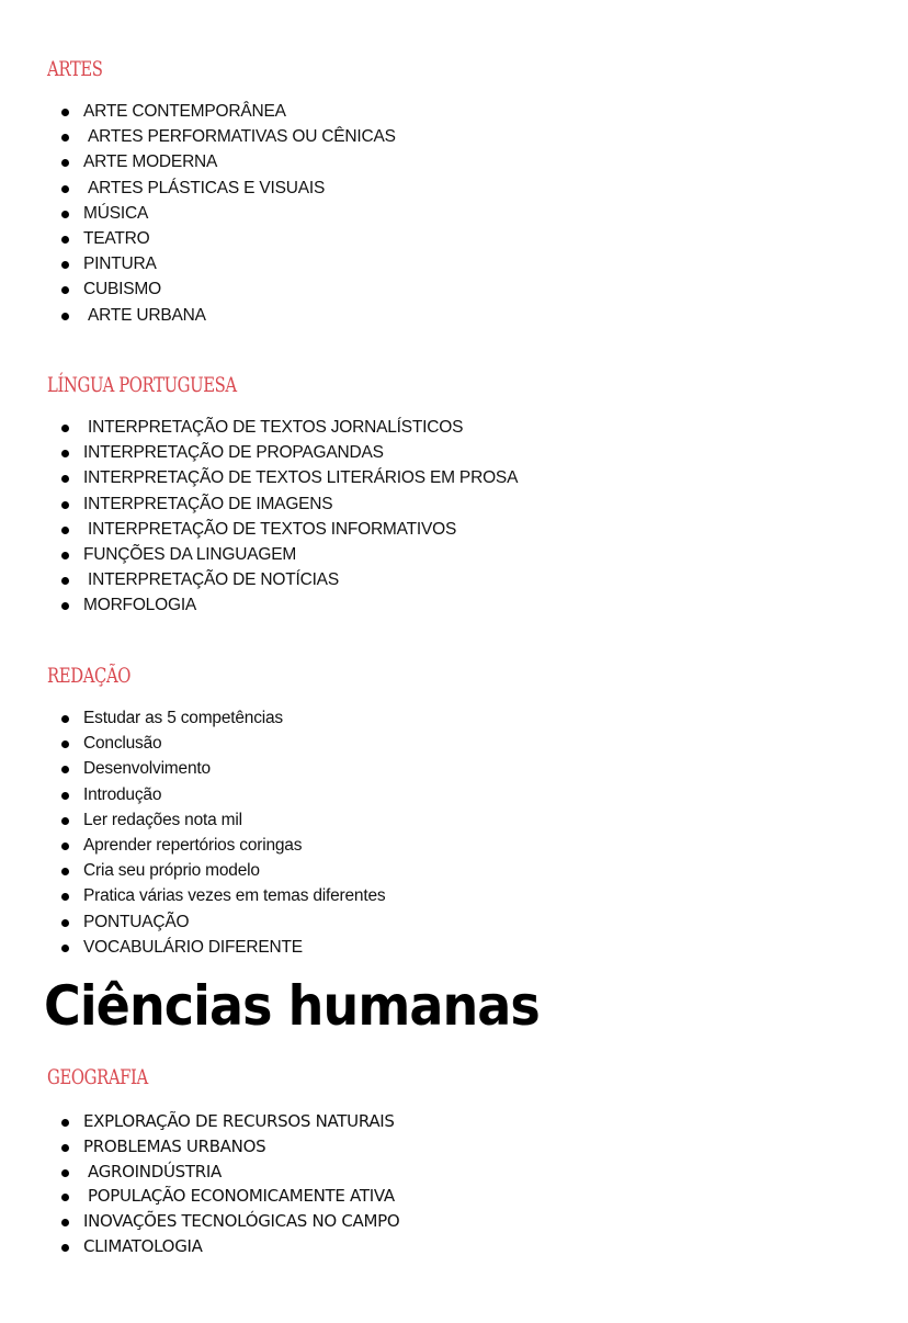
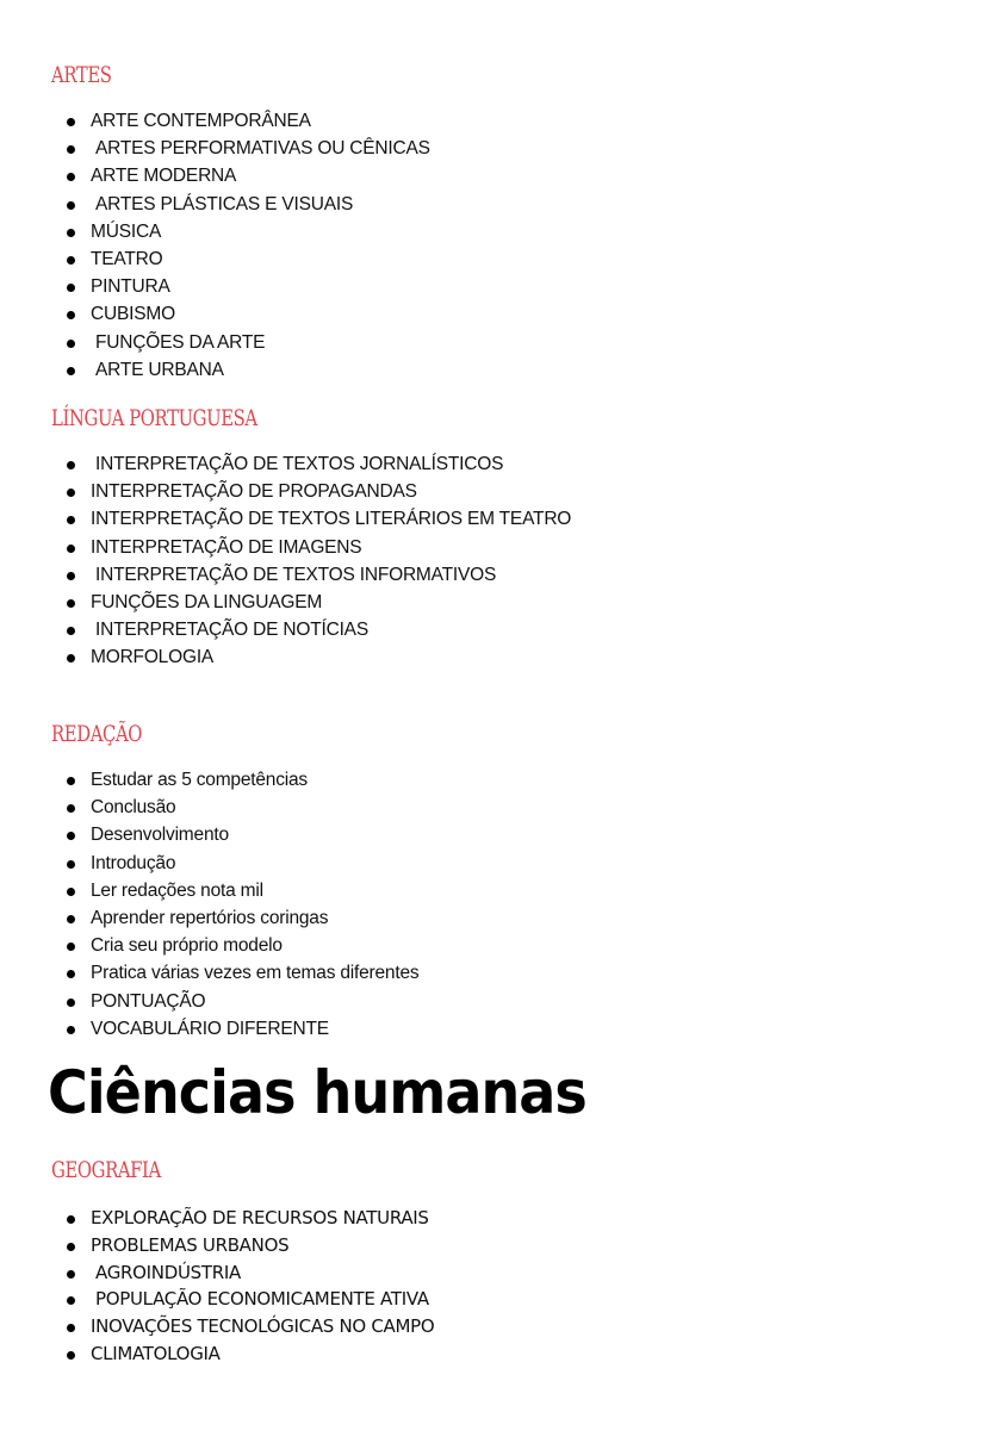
  ARTES
  ARTE CONTEMPORÂNEA
  ARTES PERFORMATIVAS OU CÊNICAS
  ARTE MODERNA
  ARTES PLÁSTICAS E VISUAIS
  MÚSICA
  TEATRO
  PINTURA
  CUBISMO
+ FUNÇÕES DA ARTE
  ARTE URBANA
  LÍNGUA PORTUGUESA
  INTERPRETAÇÃO DE TEXTOS JORNALÍSTICOS
  INTERPRETAÇÃO DE PROPAGANDAS
- INTERPRETAÇÃO DE TEXTOS LITERÁRIOS EM PROSA
+ INTERPRETAÇÃO DE TEXTOS LITERÁRIOS EM TEATRO
  INTERPRETAÇÃO DE IMAGENS
  INTERPRETAÇÃO DE TEXTOS INFORMATIVOS
  FUNÇÕES DA LINGUAGEM
  INTERPRETAÇÃO DE NOTÍCIAS
  MORFOLOGIA
  REDAÇÃO
  Estudar as 5 competências
  Conclusão
  Desenvolvimento
  Introdução
  Ler redações nota mil
  Aprender repertórios coringas
  Cria seu próprio modelo
  Pratica várias vezes em temas diferentes
  PONTUAÇÃO
  VOCABULÁRIO DIFERENTE
  Ciências humanas
  GEOGRAFIA
  EXPLORAÇÃO DE RECURSOS NATURAIS
  PROBLEMAS URBANOS
  AGROINDÚSTRIA
  POPULAÇÃO ECONOMICAMENTE ATIVA
  INOVAÇÕES TECNOLÓGICAS NO CAMPO
  CLIMATOLOGIA
